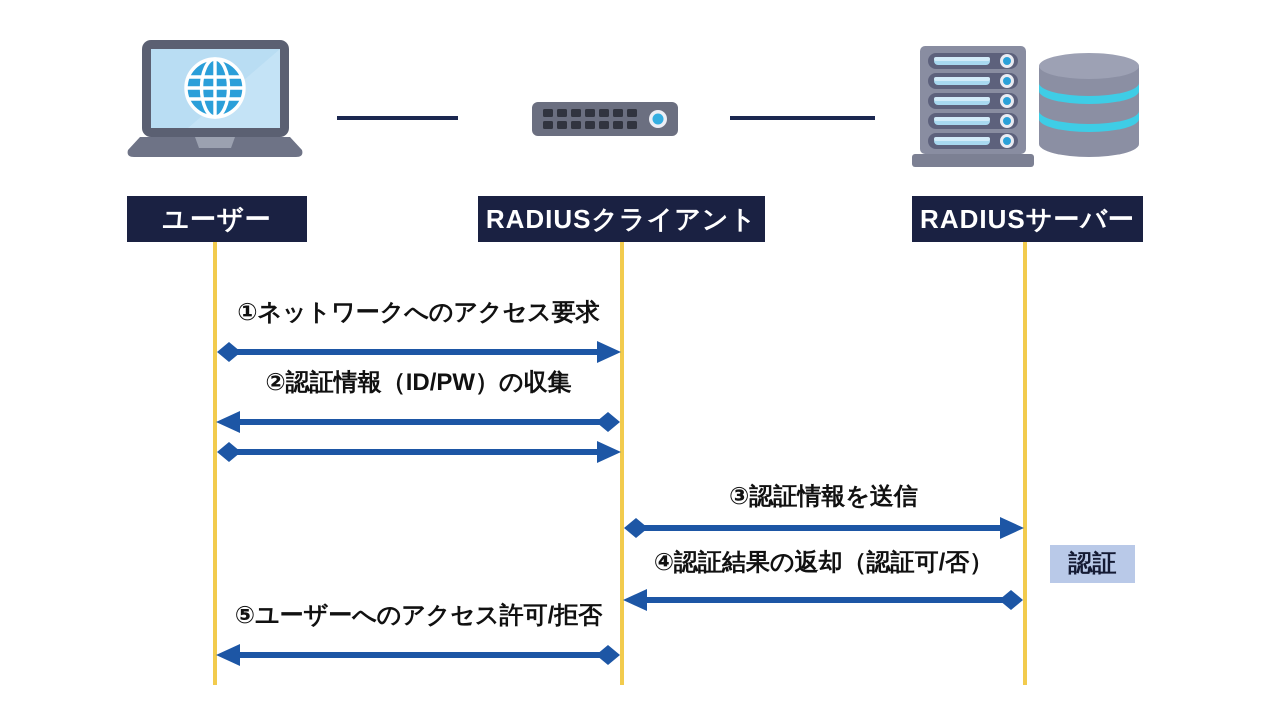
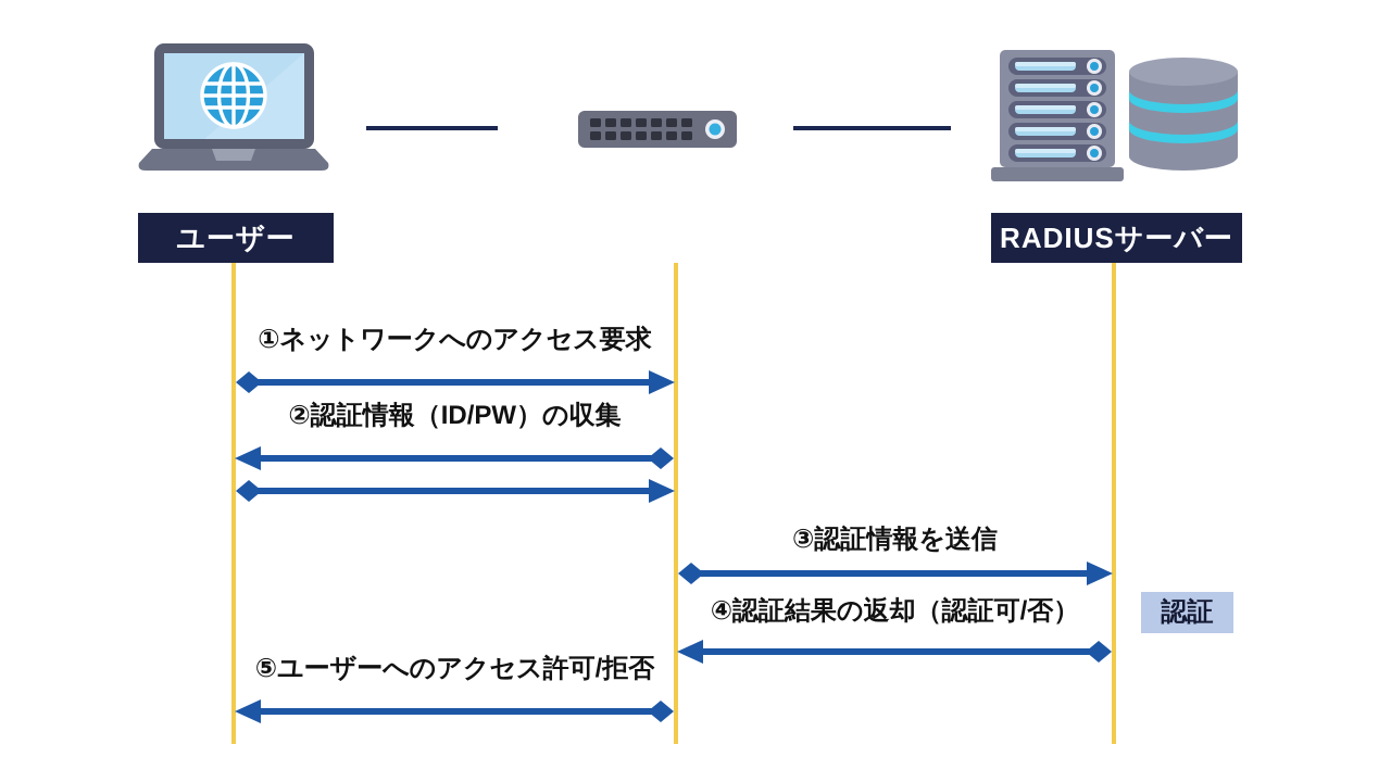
  ユーザー
- RADIUSクライアント
  RADIUSサーバー
  ①ネットワークへのアクセス要求
  ②認証情報（ID/PW）の収集
  ③認証情報を送信
  ④認証結果の返却（認証可/否）
  認証
  ⑤ユーザーへのアクセス許可/拒否
